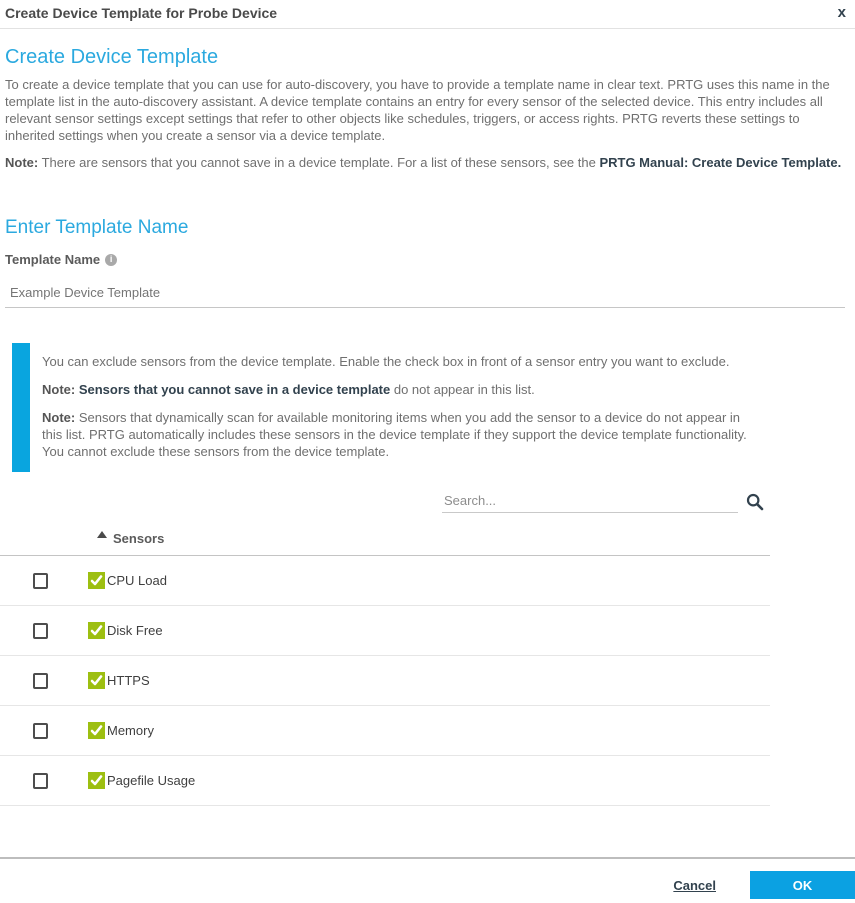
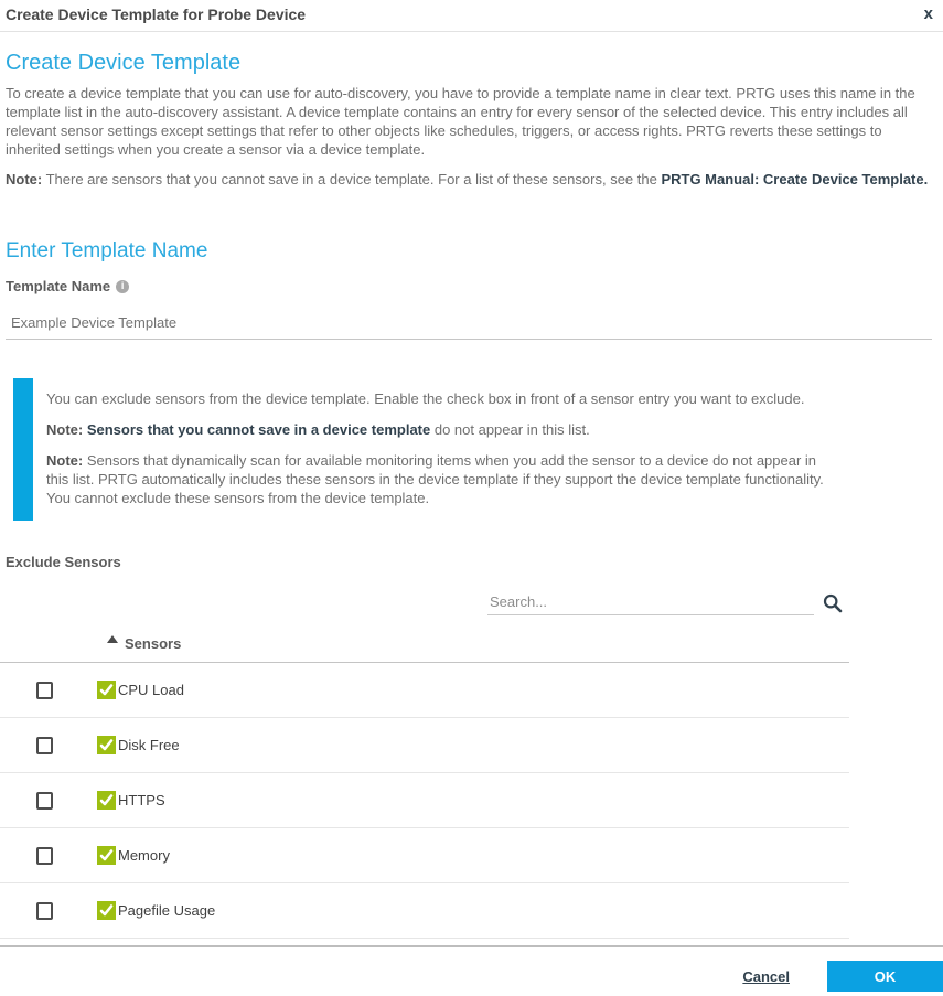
  Create Device Template for Probe Device
  x
  Create Device Template
  To create a device template that you can use for auto-discovery, you have to provide a template name in clear text. PRTG uses this name in the template list in the auto-discovery assistant. A device template contains an entry for every sensor of the selected device. This entry includes all relevant sensor settings except settings that refer to other objects like schedules, triggers, or access rights. PRTG reverts these settings to inherited settings when you create a sensor via a device template.
  Note: There are sensors that you cannot save in a device template. For a list of these sensors, see the PRTG Manual: Create Device Template.
  Enter Template Name
  Template Name
  i
  Example Device Template
  You can exclude sensors from the device template. Enable the check box in front of a sensor entry you want to exclude.
  Note: Sensors that you cannot save in a device template do not appear in this list.
  Note: Sensors that dynamically scan for available monitoring items when you add the sensor to a device do not appear in this list. PRTG automatically includes these sensors in the device template if they support the device template functionality. You cannot exclude these sensors from the device template.
+ Exclude Sensors
  Search...
  Sensors
  CPU Load
  Disk Free
  HTTPS
  Memory
  Pagefile Usage
  Cancel
  OK
